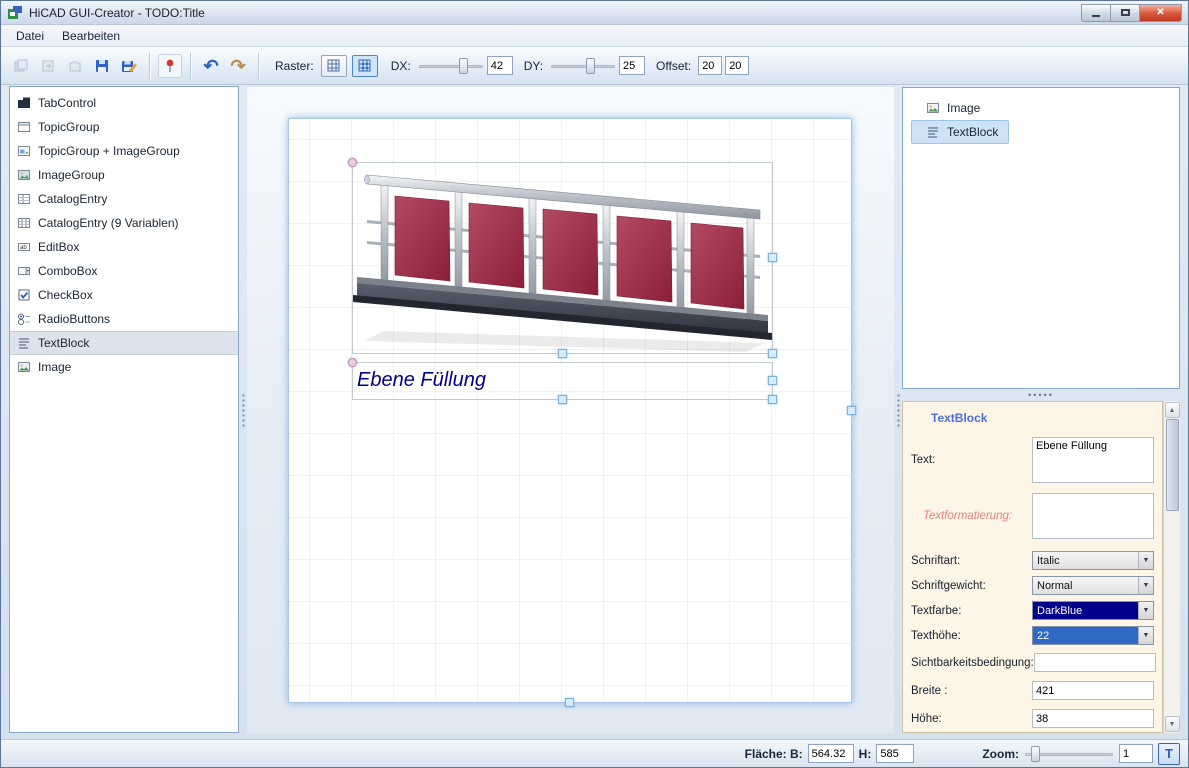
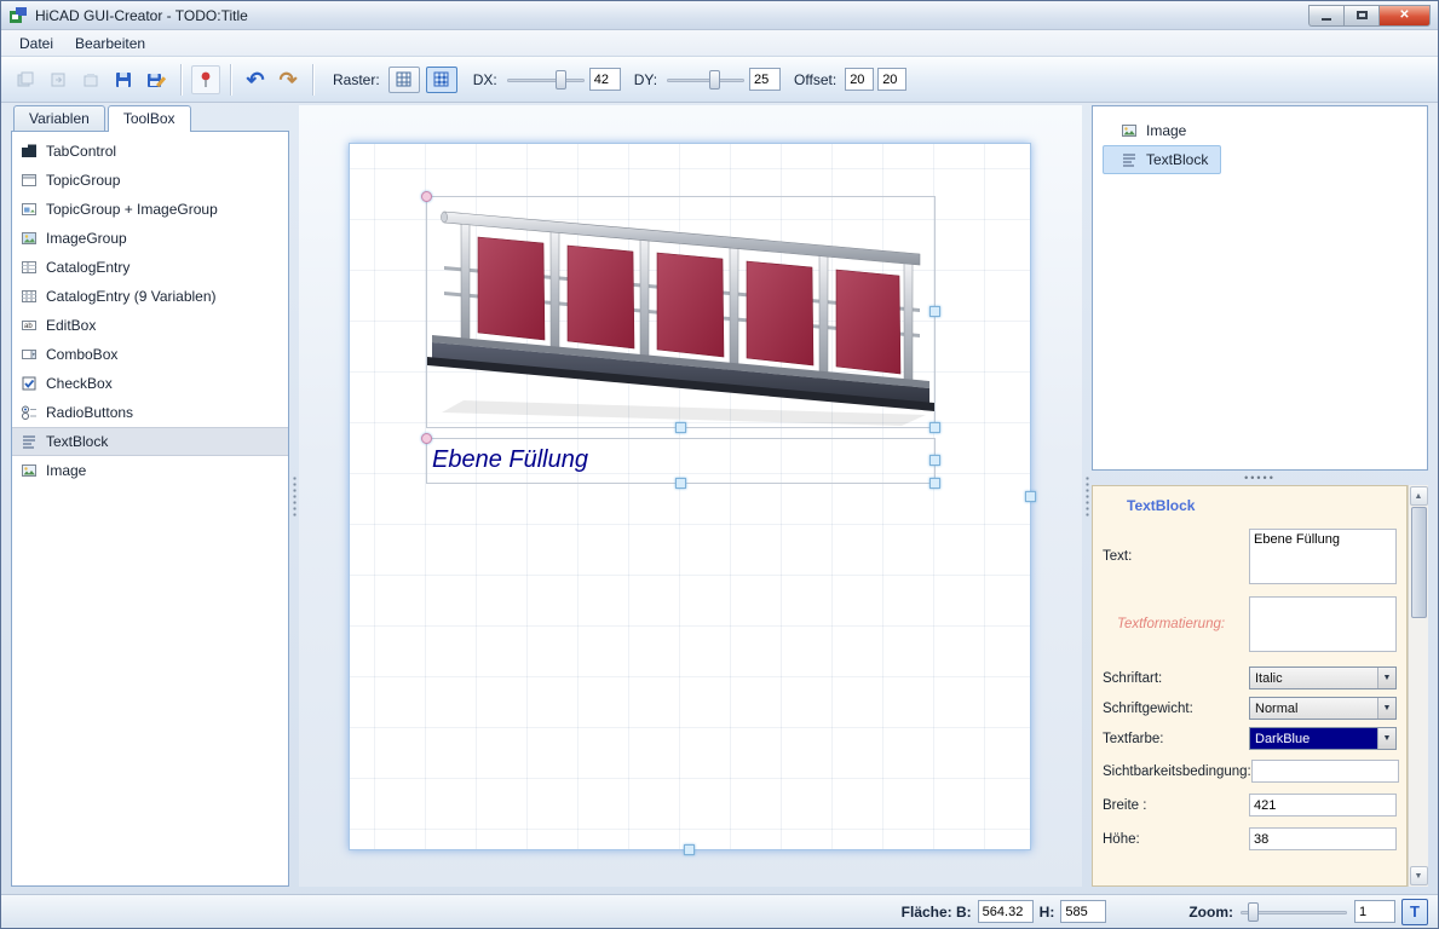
  HiCAD GUI-Creator - TODO:Title
  ✕
  Datei
  Bearbeiten
  ↶
  ↷
  Raster:
  DX:
  42
  DY:
  25
  Offset:
  20
  20
+ Variablen
+ ToolBox
  TabControl
  TopicGroup
  TopicGroup + ImageGroup
  ImageGroup
  CatalogEntry
  CatalogEntry (9 Variablen)
  EditBox
  ComboBox
  CheckBox
  RadioButtons
  TextBlock
  Image
  Ebene Füllung
  Image
  TextBlock
  •••••
  TextBlock
  Text:
  Ebene Füllung
  Textformatierung:
  Schriftart:
  Italic
  Schriftgewicht:
  Normal
  Textfarbe:
  DarkBlue
- Texthöhe:
- 22
  Sichtbarkeitsbedingung:
  Breite :
  421
  Höhe:
  38
  Fläche: B:
  564.32
  H:
  585
  Zoom:
  1
  T
